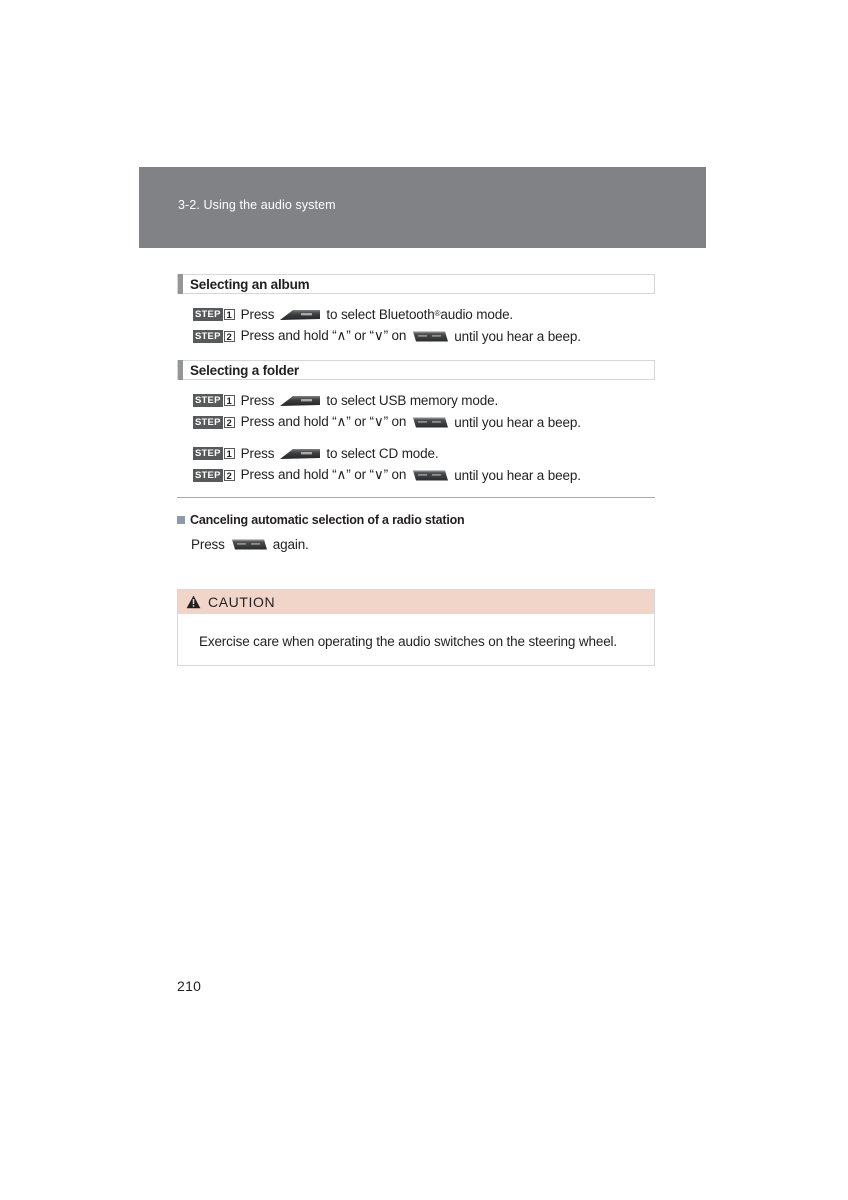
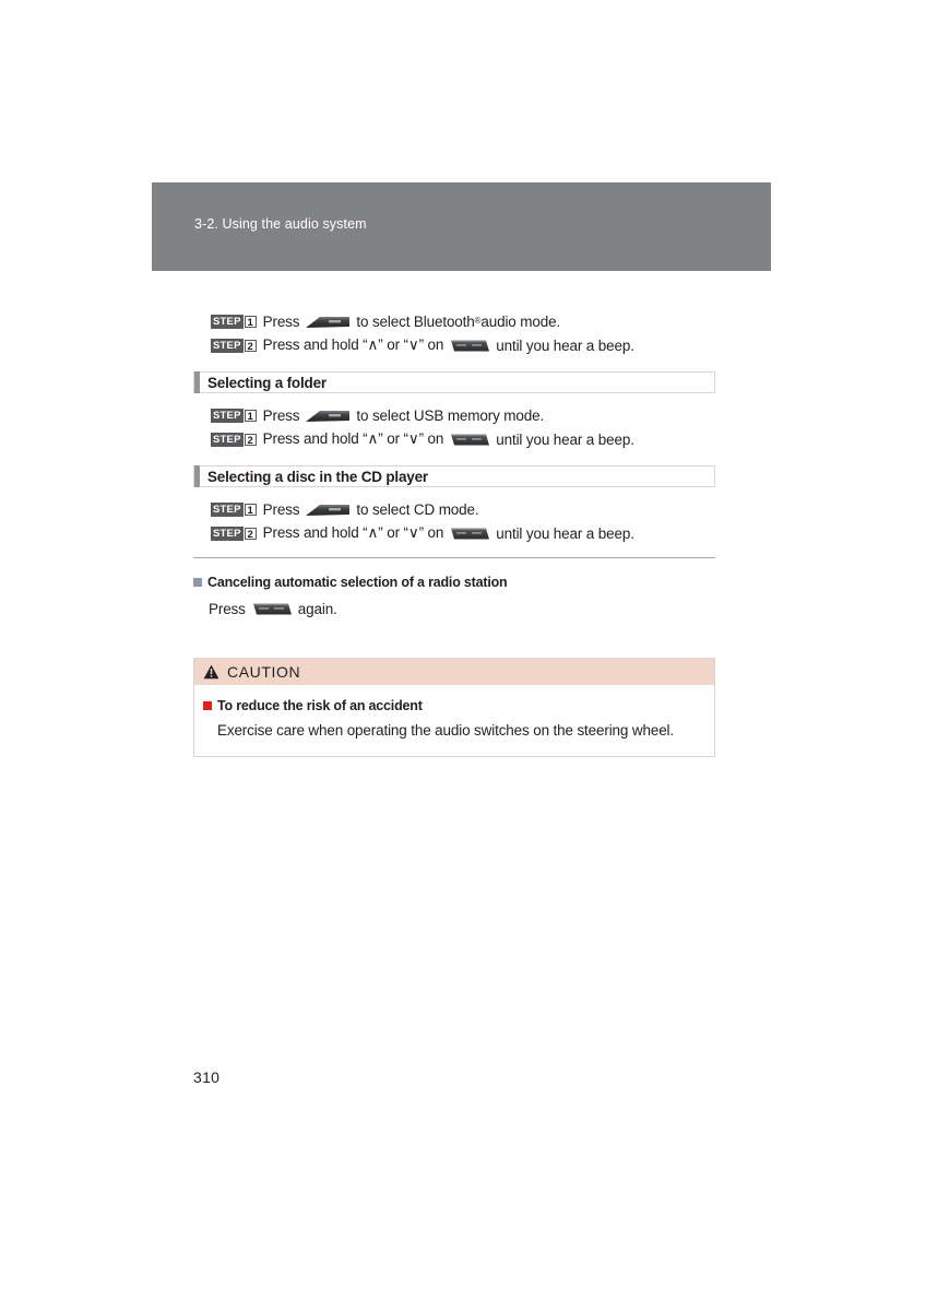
  3-2. Using the audio system
- Selecting an album
  STEP
  1
  Press
  to select Bluetooth
  ®
  audio mode.
  STEP
  2
  Press and hold “∧” or “∨” on
  until you hear a beep.
  Selecting a folder
  STEP
  1
  Press
  to select USB memory mode.
  STEP
  2
  Press and hold “∧” or “∨” on
  until you hear a beep.
+ Selecting a disc in the CD player
  STEP
  1
  Press
  to select CD mode.
  STEP
  2
  Press and hold “∧” or “∨” on
  until you hear a beep.
  Canceling automatic selection of a radio station
  Press
  again.
  CAUTION
+ To reduce the risk of an accident
  Exercise care when operating the audio switches on the steering wheel.
- 210
+ 310
